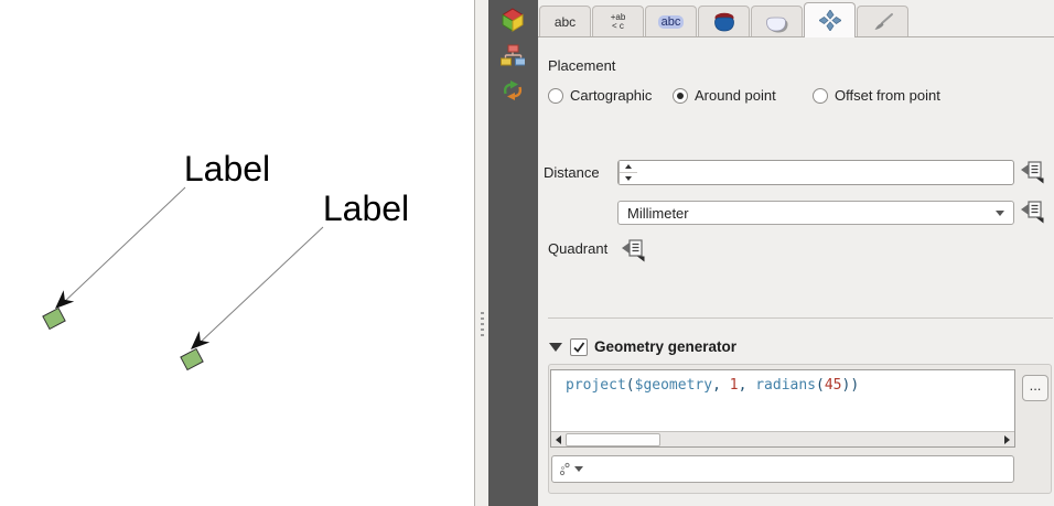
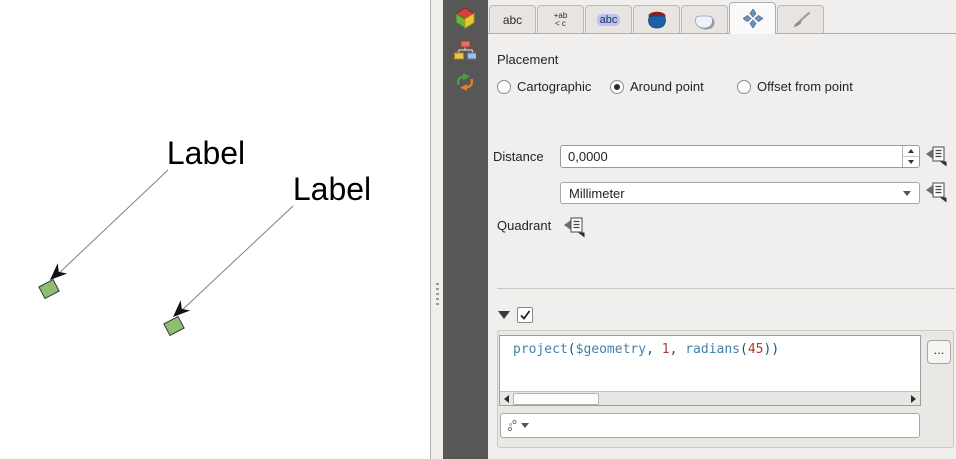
  Label
  Label
  abc
  +ab
  < c
  abc
  Placement
  Cartographic
  Around point
  Offset from point
  Distance
+ 0,0000
  Millimeter
  Quadrant
- Geometry generator
  project($geometry, 1, radians(45))
  ...
